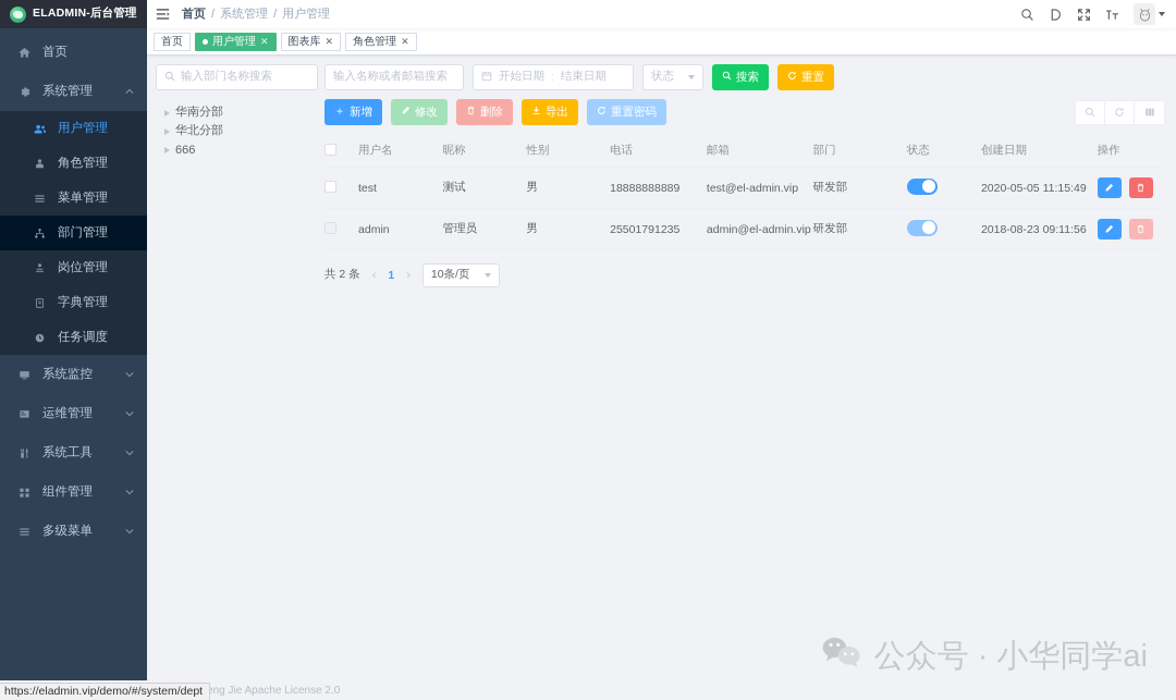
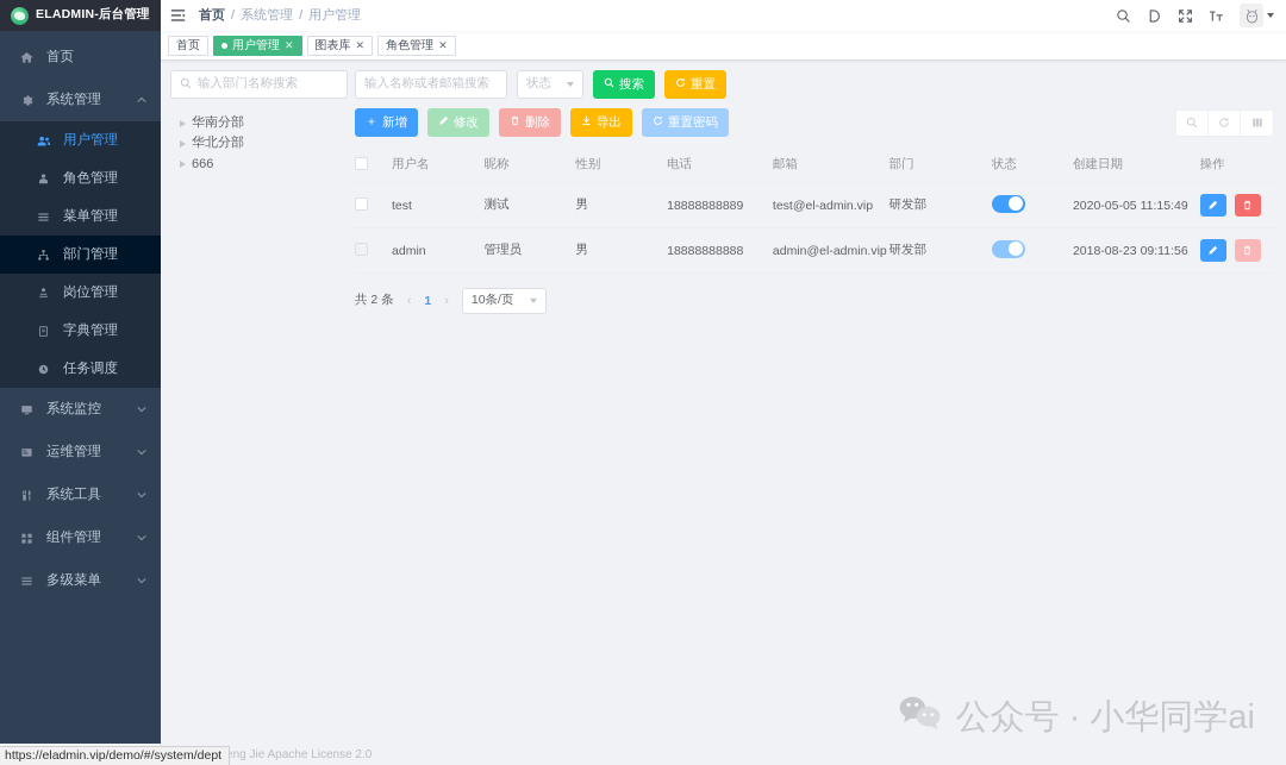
  ELADMIN-后台管理
  首页
  系统管理
  用户管理
  角色管理
  菜单管理
  部门管理
  岗位管理
  字典管理
  任务调度
  系统监控
  运维管理
  系统工具
  组件管理
  多级菜单
  首页
  /
  系统管理
  /
  用户管理
  首页
  用户管理
  ✕
  图表库
  ✕
  角色管理
  ✕
  输入部门名称搜索
  华南分部
  华北分部
  666
  输入名称或者邮箱搜索
- 开始日期
- :
- 结束日期
  状态
  搜索
  重置
  ＋
  新增
  修改
  删除
  导出
  重置密码
  	用户名	昵称	性别	电话	邮箱	部门	状态	创建日期	操作
  	test	测试	男	18888888889	test@el-admin.vip	研发部		2020-05-05 11:15:49
- 	admin	管理员	男	25501791235	admin@el-admin.vip	研发部		2018-08-23 09:11:56
+ 	admin	管理员	男	18888888888	admin@el-admin.vip	研发部		2018-08-23 09:11:56
  共 2 条
  ‹
  1
  ›
  10条/页
  公众号 · 小华同学ai
  ng Jie Apache License 2.0
  https://eladmin.vip/demo/#/system/dept
